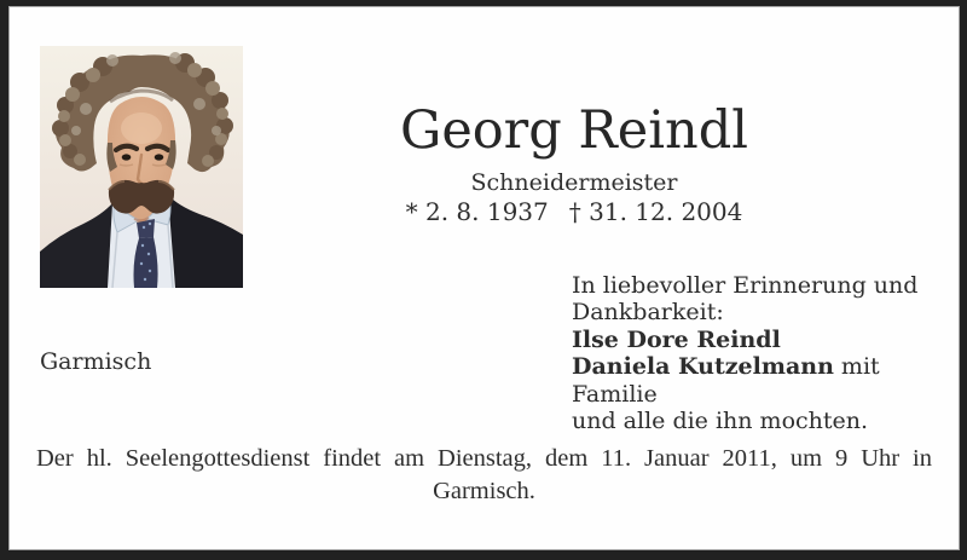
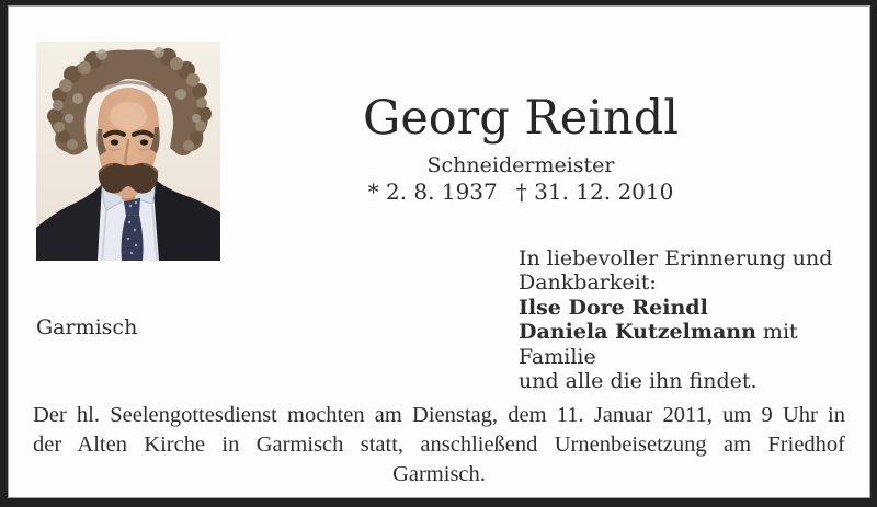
  Georg Reindl
  Schneidermeister
- * 2. 8. 1937 † 31. 12. 2004
+ * 2. 8. 1937 † 31. 12. 2010
  In liebevoller Erinnerung und
  Dankbarkeit:
  Ilse Dore Reindl
  Daniela Kutzelmann mit Familie
- und alle die ihn mochten.
+ und alle die ihn findet.
  Garmisch
- Der hl. Seelengottesdienst findet am Dienstag, dem 11. Januar 2011, um 9 Uhr in
+ Der hl. Seelengottesdienst mochten am Dienstag, dem 11. Januar 2011, um 9 Uhr in
+ der Alten Kirche in Garmisch statt, anschließend Urnenbeisetzung am Friedhof
  Garmisch.
